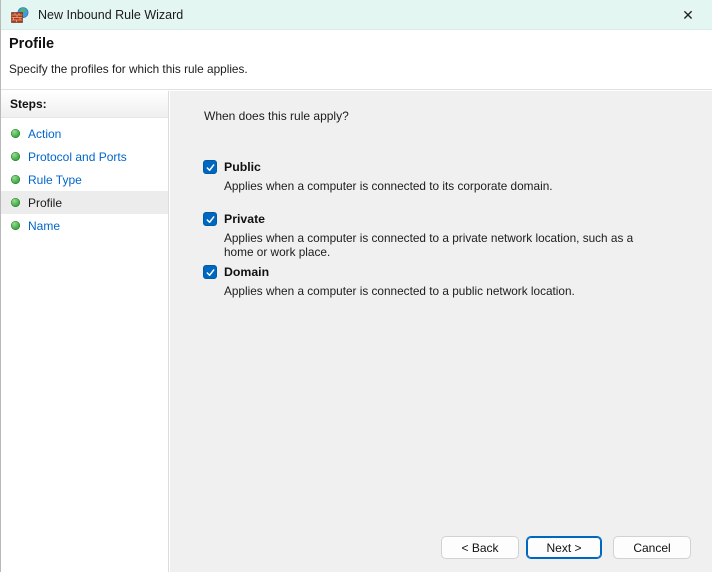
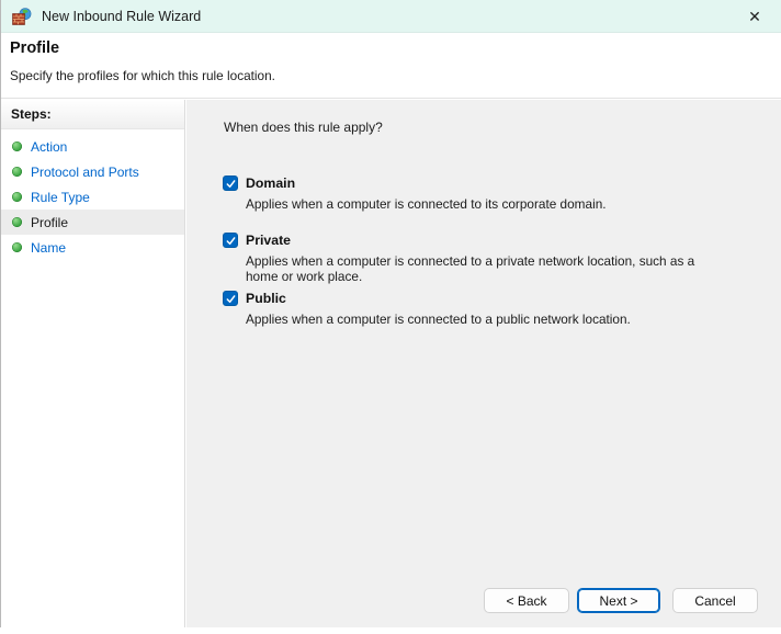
  New Inbound Rule Wizard
  ✕
  Profile
- Specify the profiles for which this rule applies.
+ Specify the profiles for which this rule location.
  Steps:
  Action
  Protocol and Ports
  Rule Type
  Profile
  Name
  When does this rule apply?
- Public
+ Domain
  Applies when a computer is connected to its corporate domain.
  Private
  Applies when a computer is connected to a private network location, such as a home or work place.
- Domain
+ Public
  Applies when a computer is connected to a public network location.
  < Back
  Next >
  Cancel
